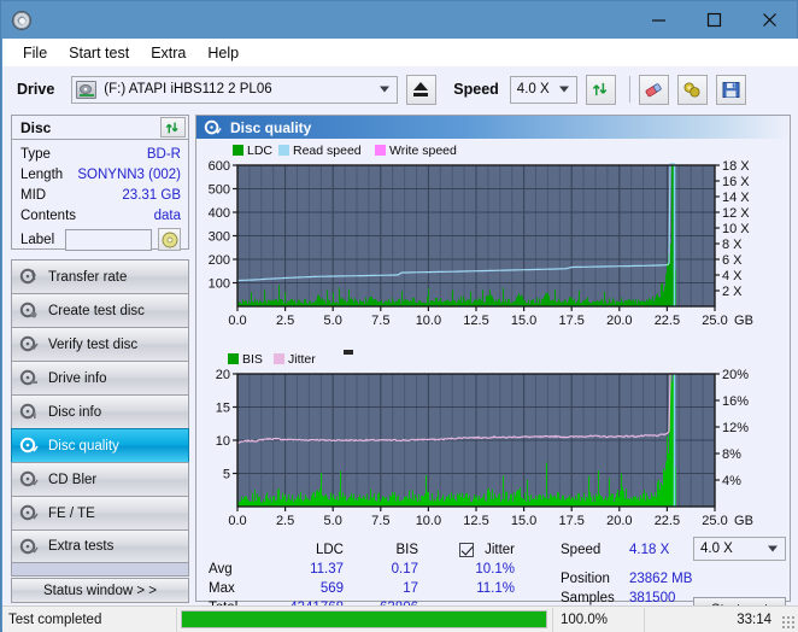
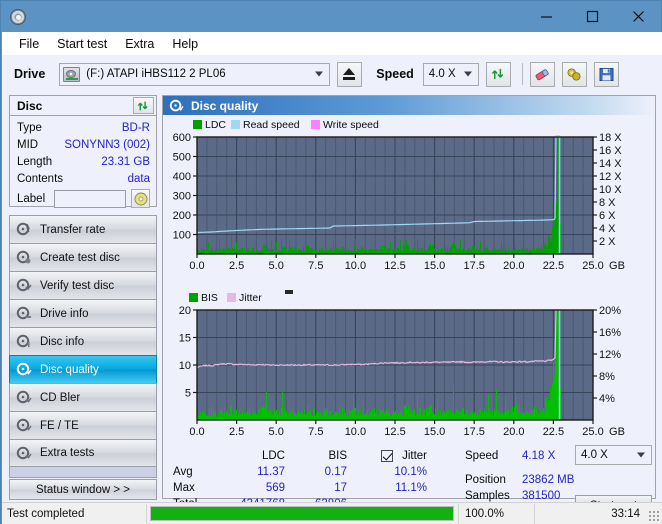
  File
  Start test
  Extra
  Help
  Drive
  (F:) ATAPI iHBS112 2 PL06
  Speed
  4.0 X
  Disc
  Type
  BD-R
- Length
+ MID
  SONYNN3 (002)
- MID
+ Length
  23.31 GB
  Contents
  data
  Label
  Transfer rate
  Create test disc
  Verify test disc
  Drive info
  Disc info
  Disc quality
  CD Bler
  FE / TE
  Extra tests
  Status window > >
  Disc quality
  LDC
  Read speed
  Write speed
  100
  200
  300
  400
  500
  600
  2 X
  4 X
  6 X
  8 X
  10 X
  12 X
  14 X
  16 X
  18 X
  0.0
  2.5
  5.0
  7.5
  10.0
  12.5
  15.0
  17.5
  20.0
  22.5
  25.0
  GB
  BIS
  Jitter
  5
  10
  15
  20
  4%
  8%
  12%
  16%
  20%
  0.0
  2.5
  5.0
  7.5
  10.0
  12.5
  15.0
  17.5
  20.0
  22.5
  25.0
  GB
  	LDC	BIS	Jitter
  Avg	11.37	0.17	10.1%
  Max	569	17	11.1%
  Speed
  4.18 X
  Position
  23862 MB
  Samples
  381500
  4.0 X
  Test completed
  100.0%
  33:14
